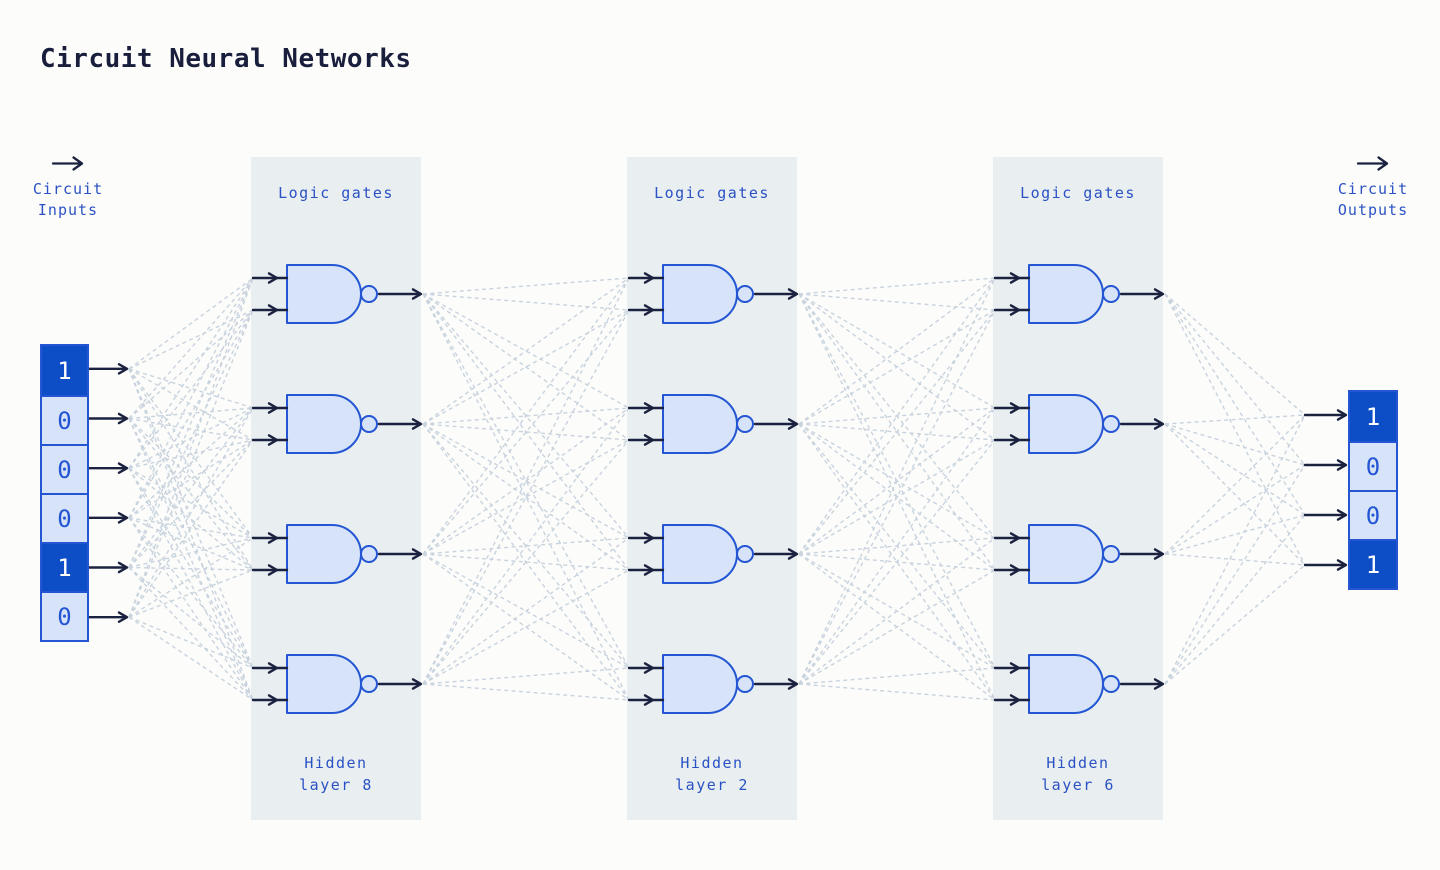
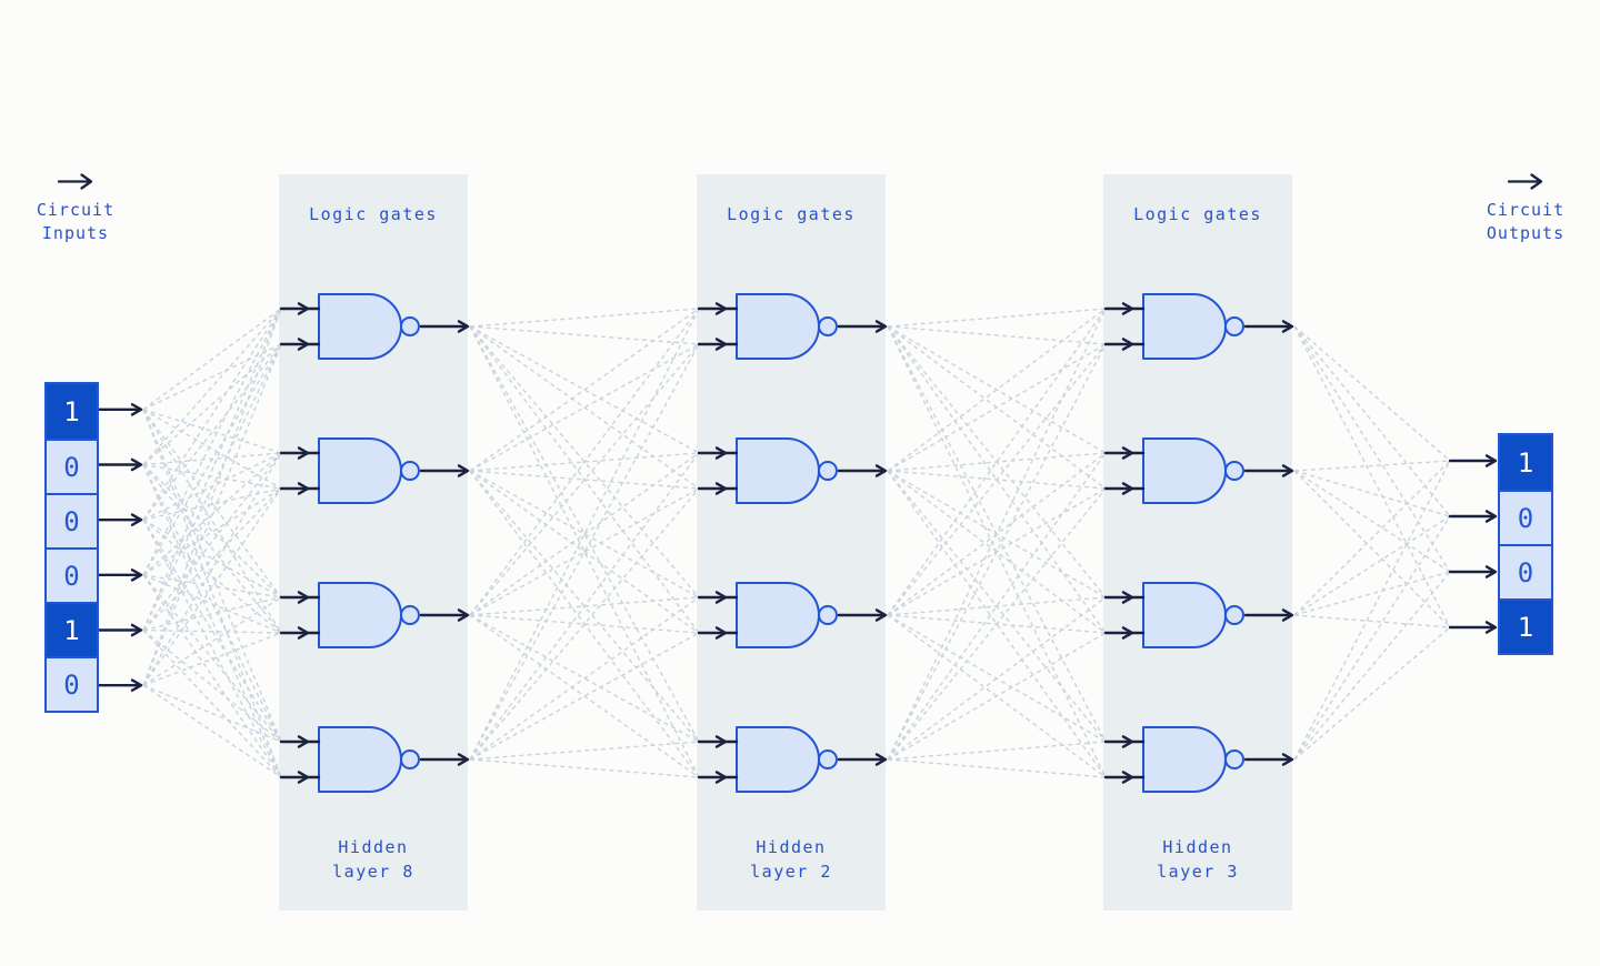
- Circuit Neural Networks
  Circuit
  Inputs
  Circuit
  Outputs
  Logic gates
  Hidden
  layer 8
  Logic gates
  Hidden
  layer 2
  Logic gates
  Hidden
- layer 6
+ layer 3
  1
  0
  0
  0
  1
  0
  1
  0
  0
  1
